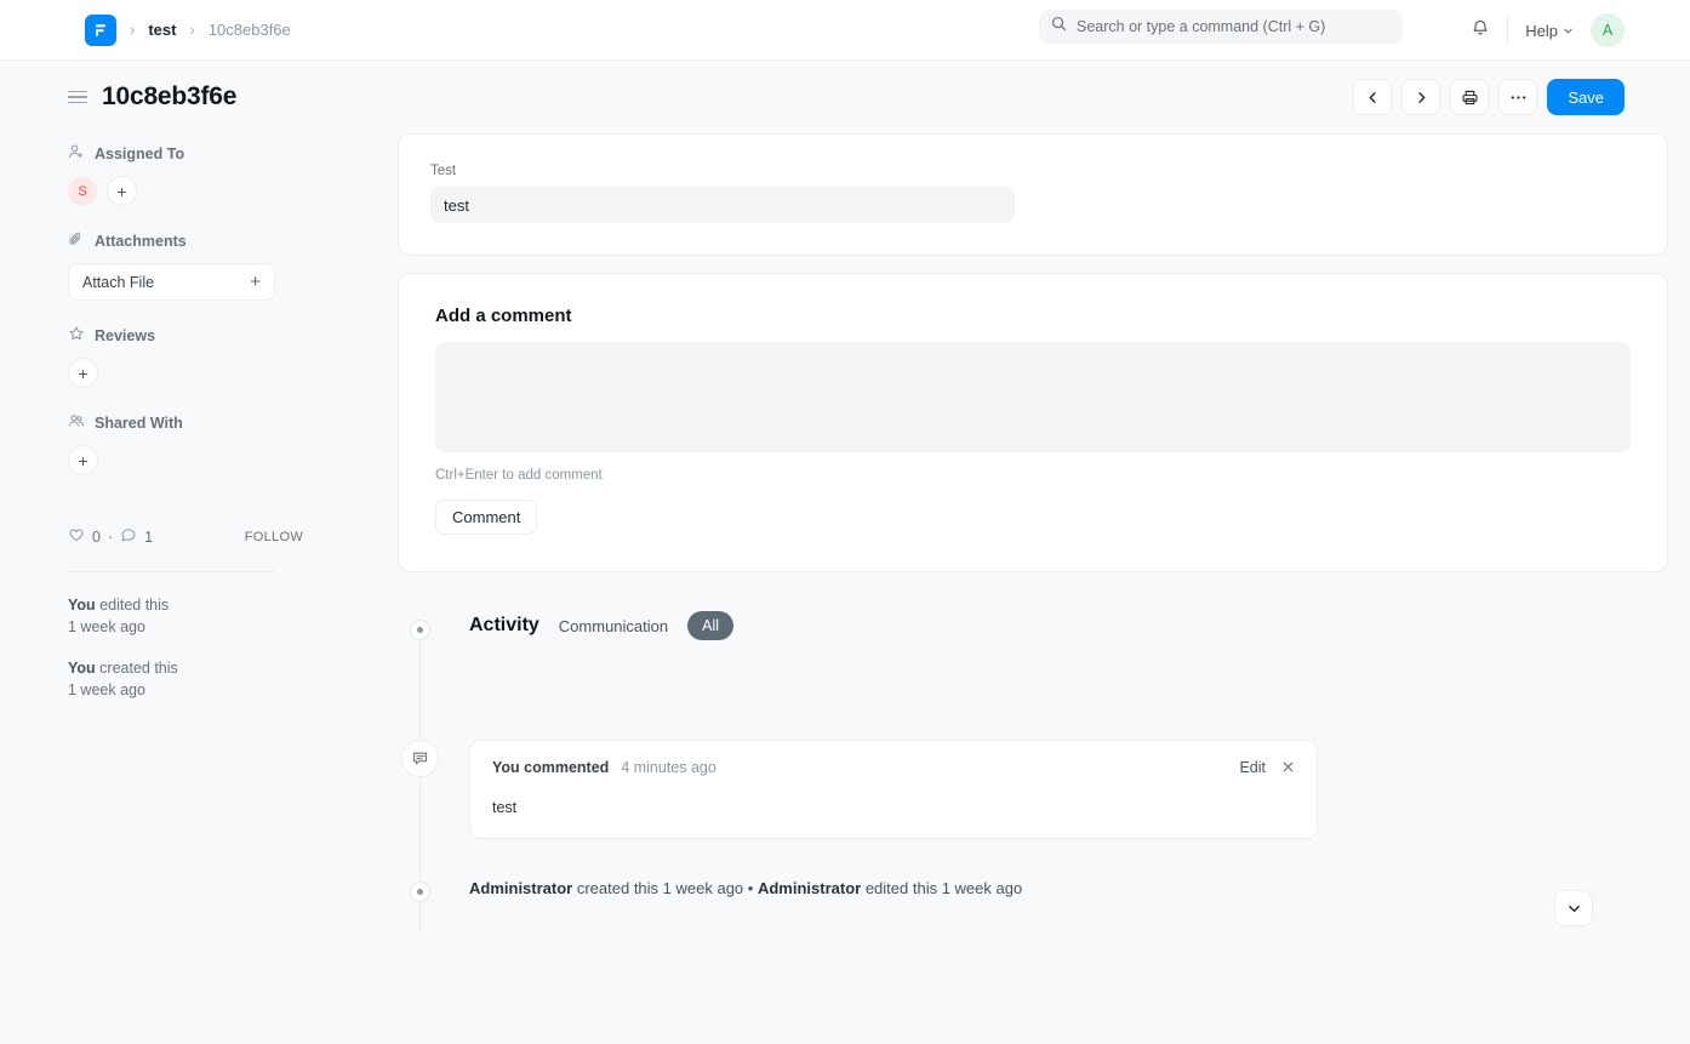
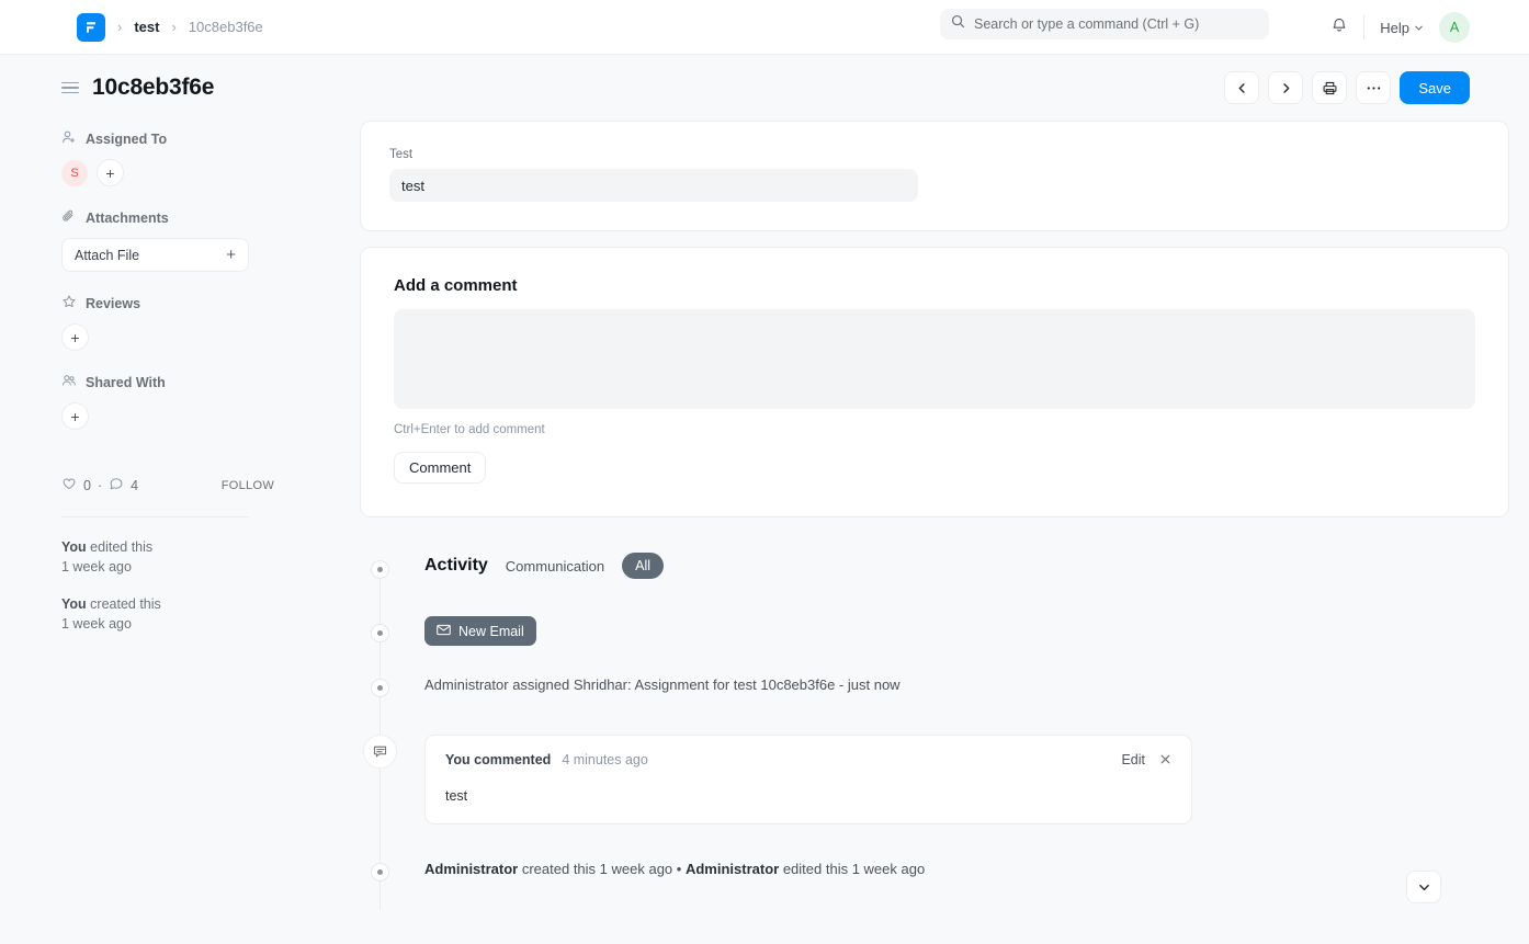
  ›
  test
  ›
  10c8eb3f6e
  Search or type a command (Ctrl + G)
  Help
  A
  10c8eb3f6e
  Save
  Assigned To
  S
  +
  Attachments
  Attach File
  +
  Reviews
  +
  Shared With
  +
  0
  ·
- 1
+ 4
  FOLLOW
  You edited this
  1 week ago
  You created this
  1 week ago
  Test
  test
  Add a comment
  Ctrl+Enter to add comment
  Comment
  Activity
  Communication
  All
+ New Email
+ Administrator assigned Shridhar: Assignment for test 10c8eb3f6e - just now
  You commented
  4 minutes ago
  Edit
  test
  Administrator created this 1 week ago • Administrator edited this 1 week ago
